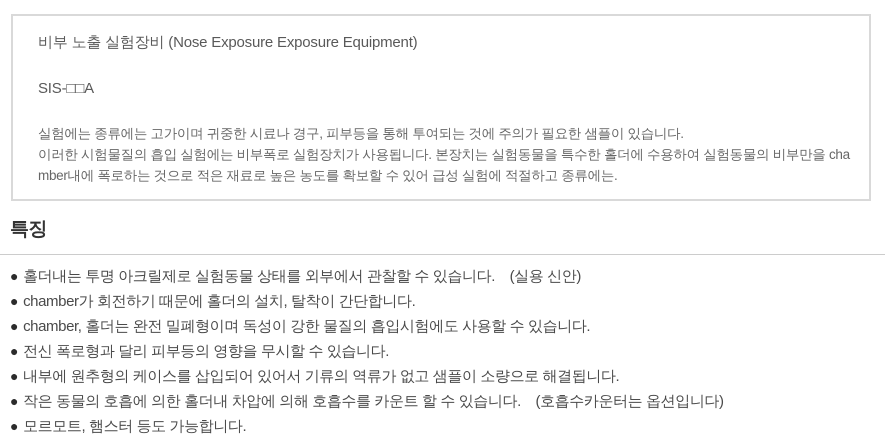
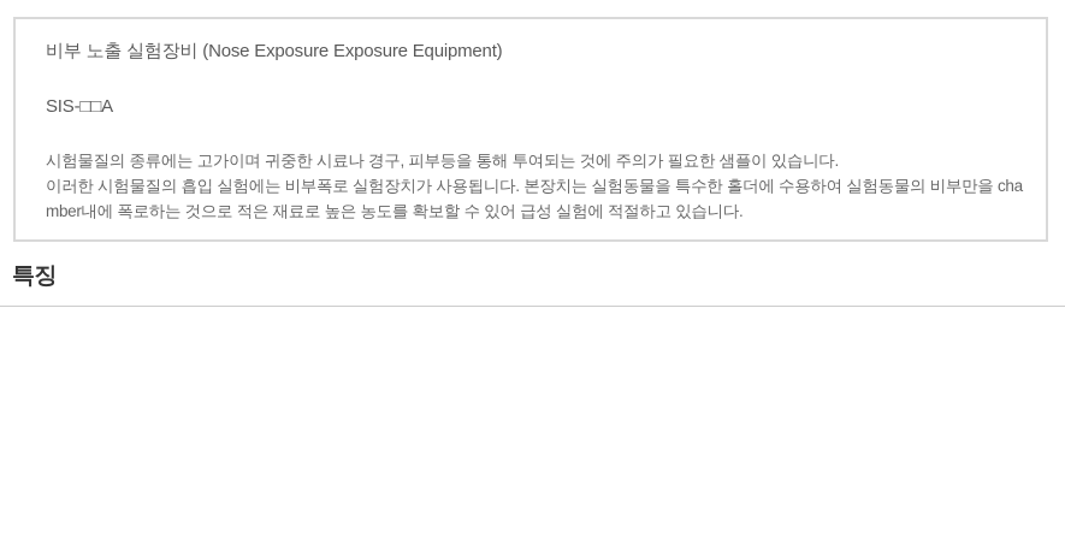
  비부 노출 실험장비 (Nose Exposure Exposure Equipment)
  SIS-□□A
- 실험에는 종류에는 고가이며 귀중한 시료나 경구, 피부등을 통해 투여되는 것에 주의가 필요한 샘플이 있습니다.
+ 시험물질의 종류에는 고가이며 귀중한 시료나 경구, 피부등을 통해 투여되는 것에 주의가 필요한 샘플이 있습니다.
- 이러한 시험물질의 흡입 실험에는 비부폭로 실험장치가 사용됩니다. 본장치는 실험동물을 특수한 홀더에 수용하여 실험동물의 비부만을 chamber내에 폭로하는 것으로 적은 재료로 높은 농도를 확보할 수 있어 급성 실험에 적절하고 종류에는.
+ 이러한 시험물질의 흡입 실험에는 비부폭로 실험장치가 사용됩니다. 본장치는 실험동물을 특수한 홀더에 수용하여 실험동물의 비부만을 chamber내에 폭로하는 것으로 적은 재료로 높은 농도를 확보할 수 있어 급성 실험에 적절하고 있습니다.
  특징
- ● 홀더내는 투명 아크릴제로 실험동물 상태를 외부에서 관찰할 수 있습니다. (실용 신안)
- ● chamber가 회전하기 때문에 홀더의 설치, 탈착이 간단합니다.
- ● chamber, 홀더는 완전 밀폐형이며 독성이 강한 물질의 흡입시험에도 사용할 수 있습니다.
- ● 전신 폭로형과 달리 피부등의 영향을 무시할 수 있습니다.
- ● 내부에 원추형의 케이스를 삽입되어 있어서 기류의 역류가 없고 샘플이 소량으로 해결됩니다.
- ● 작은 동물의 호흡에 의한 홀더내 차압에 의해 호흡수를 카운트 할 수 있습니다. (호흡수카운터는 옵션입니다)
- ● 모르모트, 햄스터 등도 가능합니다.
